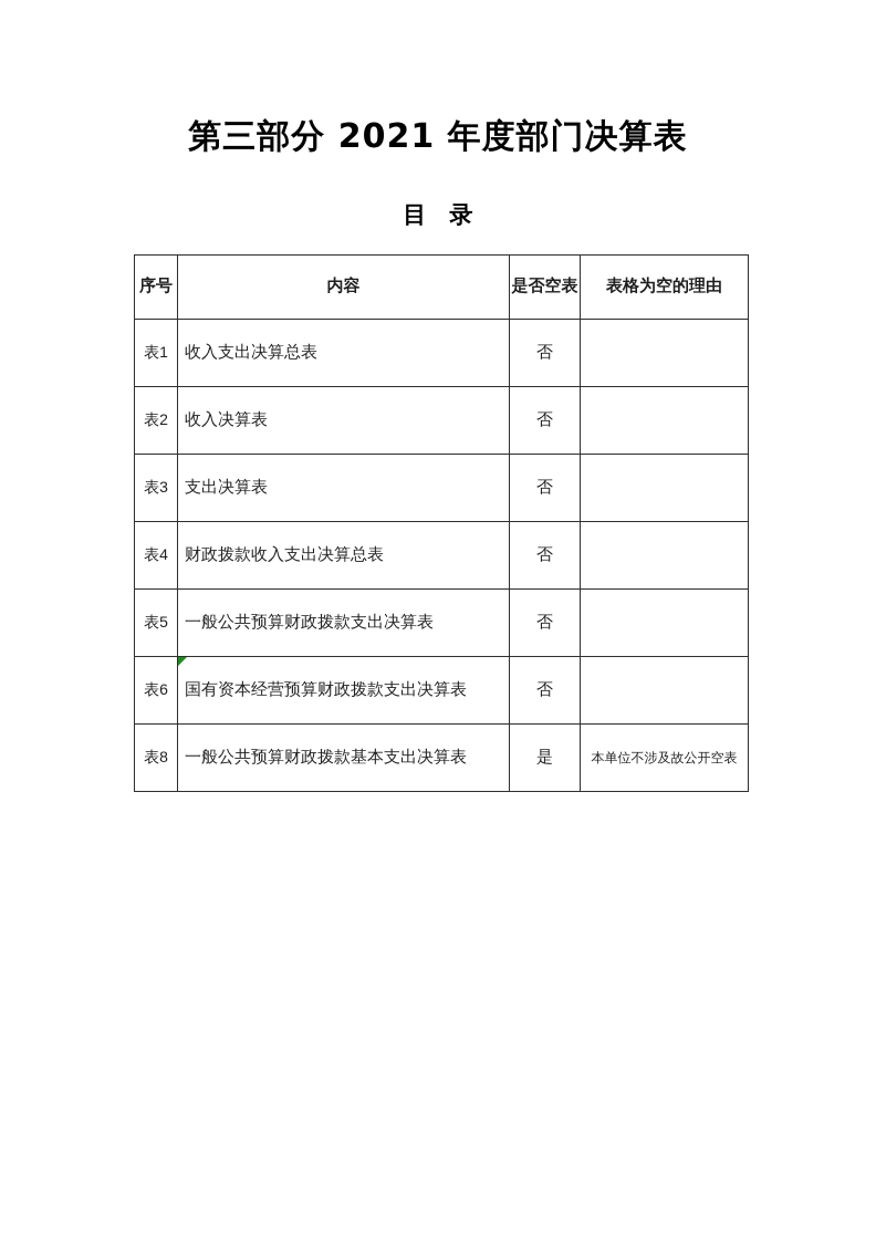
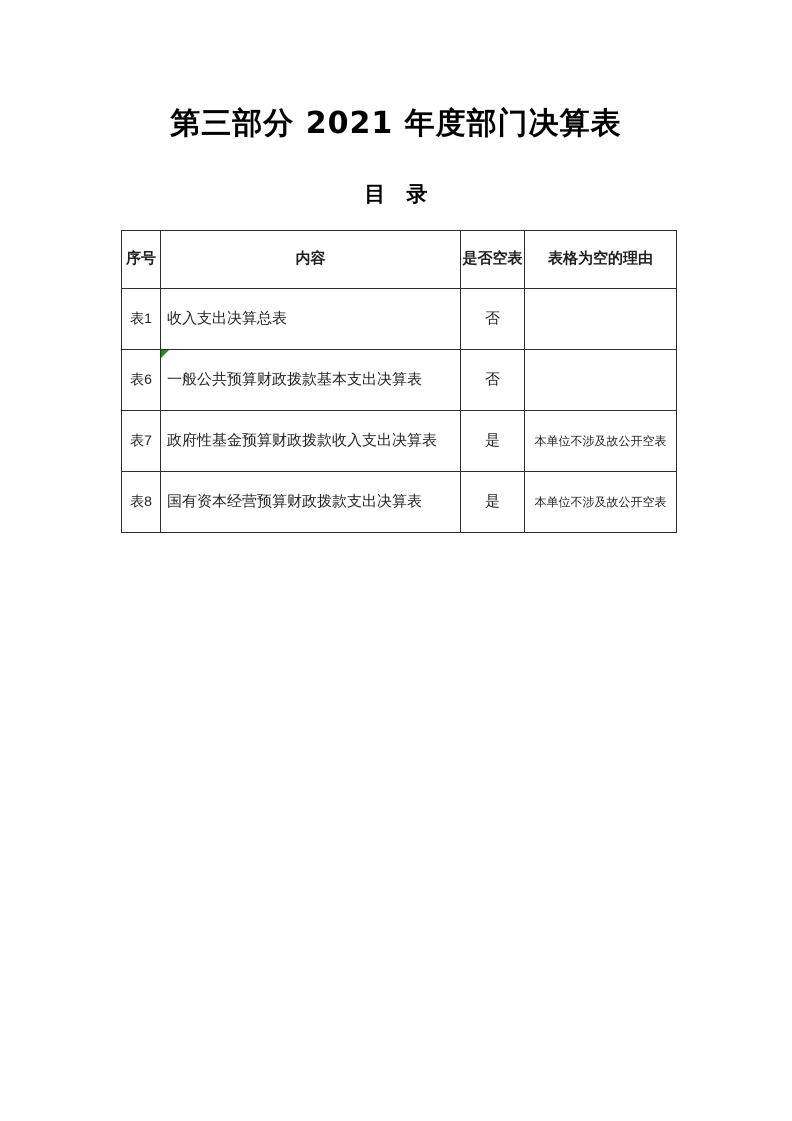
  第三部分 2021 年度部门决算表
  目 录
  序号	内容	是否空表	表格为空的理由
  表1	收入支出决算总表	否
- 表2	收入决算表	否
- 表3	支出决算表	否
- 表4	财政拨款收入支出决算总表	否
- 表5	一般公共预算财政拨款支出决算表	否
- 表6	国有资本经营预算财政拨款支出决算表	否
+ 表6	一般公共预算财政拨款基本支出决算表	否
+ 表7	政府性基金预算财政拨款收入支出决算表	是	本单位不涉及故公开空表
- 表8	一般公共预算财政拨款基本支出决算表	是	本单位不涉及故公开空表
+ 表8	国有资本经营预算财政拨款支出决算表	是	本单位不涉及故公开空表
